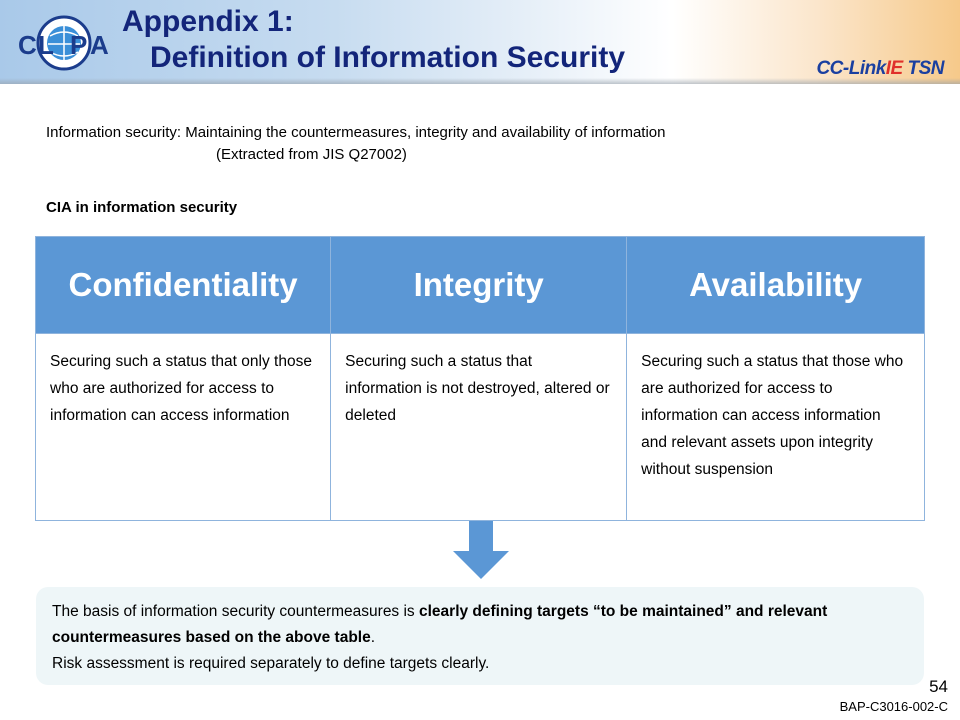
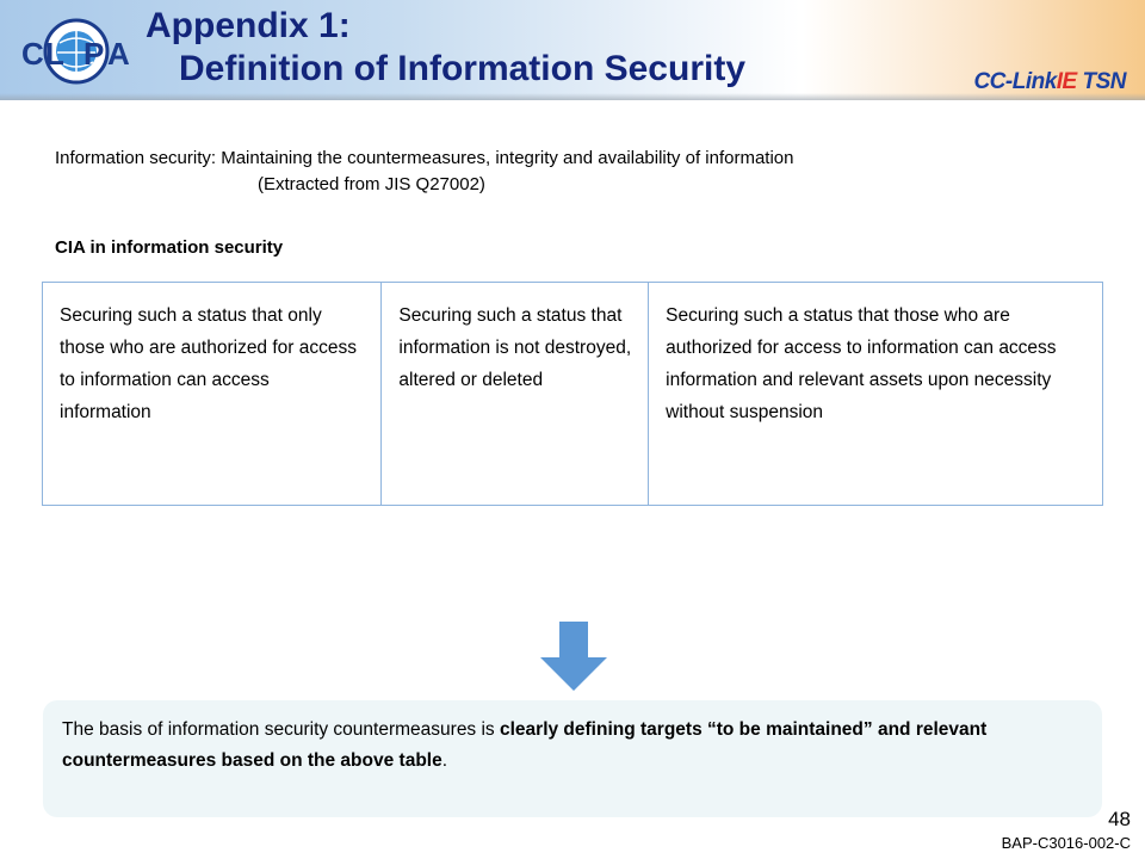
  C
  L
  P
  A
  Appendix 1:
  Definition of Information Security
  CC-LinkIE TSN
  Information security: Maintaining the countermeasures, integrity and availability of information
  (Extracted from JIS Q27002)
  CIA in information security
- Confidentiality	Integrity	Availability
- Securing such a status that only those who are authorized for access to information can access information	Securing such a status that information is not destroyed, altered or deleted	Securing such a status that those who are authorized for access to information can access information and relevant assets upon integrity without suspension
+ Securing such a status that only those who are authorized for access to information can access information	Securing such a status that information is not destroyed, altered or deleted	Securing such a status that those who are authorized for access to information can access information and relevant assets upon necessity without suspension
  The basis of information security countermeasures is clearly defining targets “to be maintained” and relevant countermeasures based on the above table.
- Risk assessment is required separately to define targets clearly.
- 54
+ 48
  BAP-C3016-002-C
